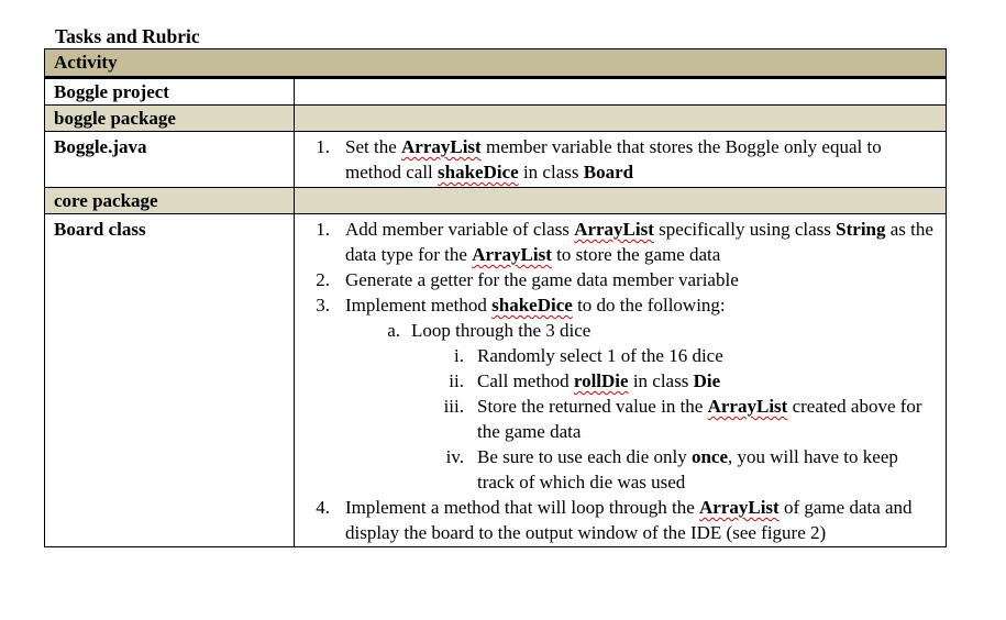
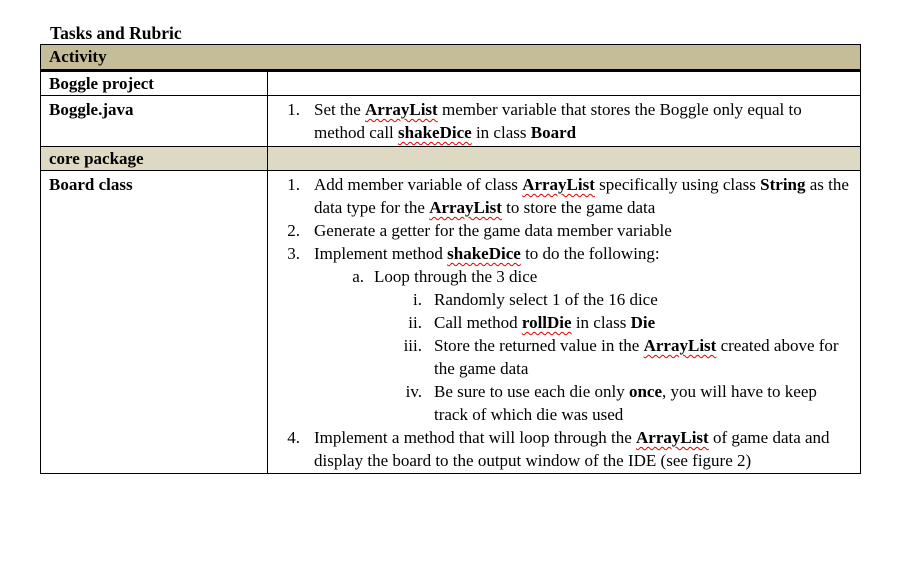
  Tasks and Rubric
  Activity
  Boggle project
- boggle package
  Boggle.java	1. Set the ArrayList member variable that stores the Boggle only equal to method call shakeDice in class Board
  core package
  Board class	1. Add member variable of class ArrayList specifically using class String as the data type for the ArrayList to store the game data 2. Generate a getter for the game data member variable 3. Implement method shakeDice to do the following: a. Loop through the 3 dice i. Randomly select 1 of the 16 dice ii. Call method rollDie in class Die iii. Store the returned value in the ArrayList created above for the game data iv. Be sure to use each die only once, you will have to keep track of which die was used 4. Implement a method that will loop through the ArrayList of game data and display the board to the output window of the IDE (see figure 2)
